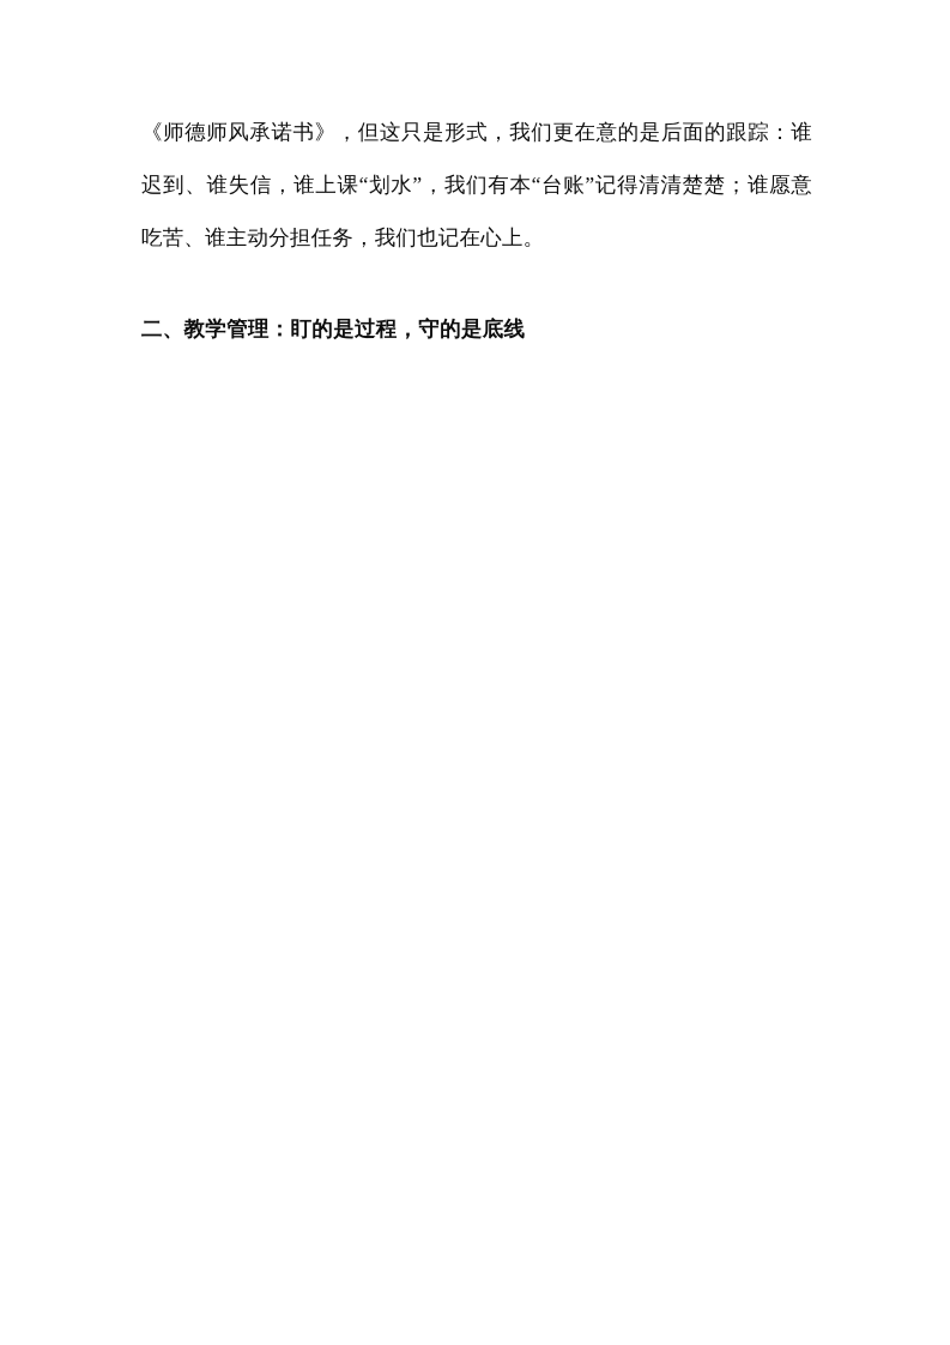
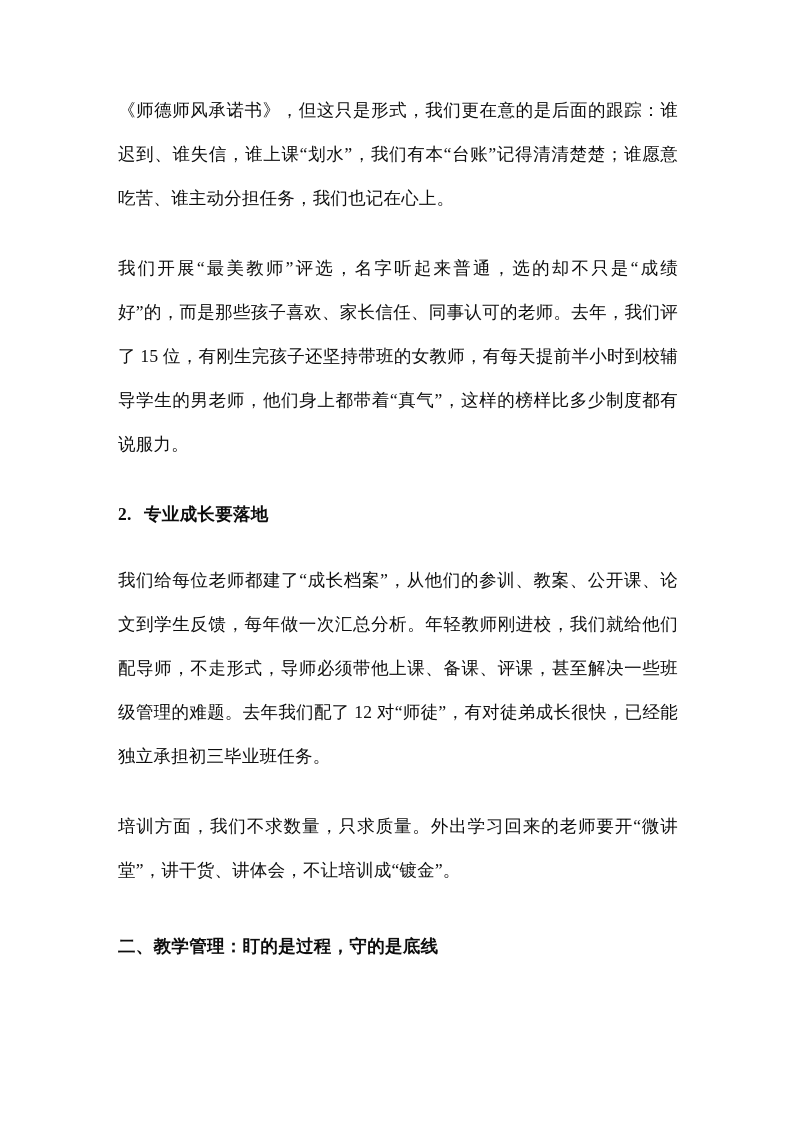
  《师德师风承诺书》，但这只是形式，我们更在意的是后面的跟踪：谁迟到、谁失信，谁上课“划水”，我们有本“台账”记得清清楚楚；谁愿意吃苦、谁主动分担任务，我们也记在心上。
+ 我们开展“最美教师”评选，名字听起来普通，选的却不只是“成绩好”的，而是那些孩子喜欢、家长信任、同事认可的老师。去年，我们评了 15 位，有刚生完孩子还坚持带班的女教师，有每天提前半小时到校辅导学生的男老师，他们身上都带着“真气”，这样的榜样比多少制度都有说服力。
+ 2. 专业成长要落地
+ 我们给每位老师都建了“成长档案”，从他们的参训、教案、公开课、论文到学生反馈，每年做一次汇总分析。年轻教师刚进校，我们就给他们配导师，不走形式，导师必须带他上课、备课、评课，甚至解决一些班级管理的难题。去年我们配了 12 对“师徒”，有对徒弟成长很快，已经能独立承担初三毕业班任务。
+ 培训方面，我们不求数量，只求质量。外出学习回来的老师要开“微讲堂”，讲干货、讲体会，不让培训成“镀金”。
  二、教学管理：盯的是过程，守的是底线
